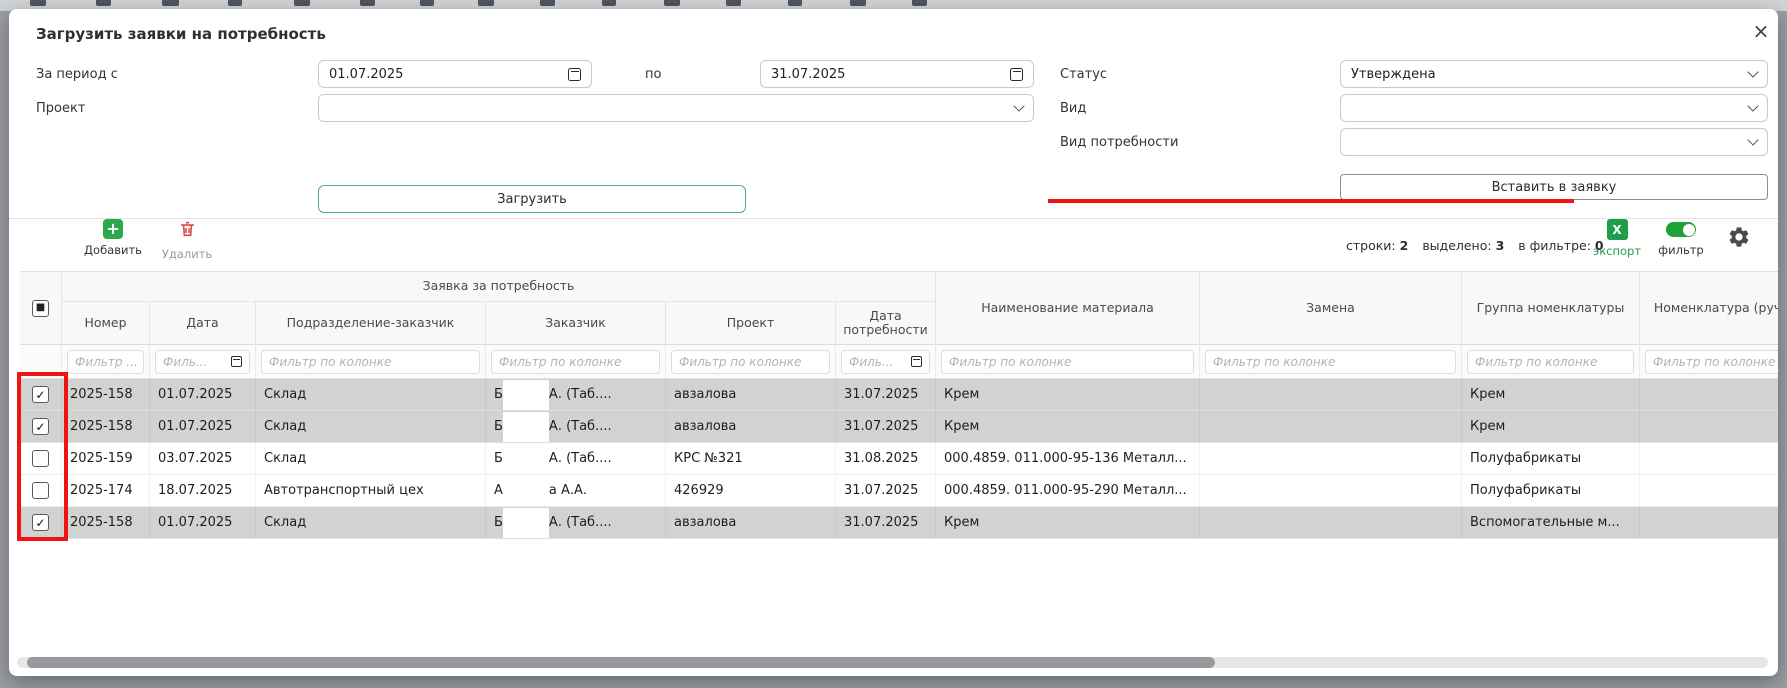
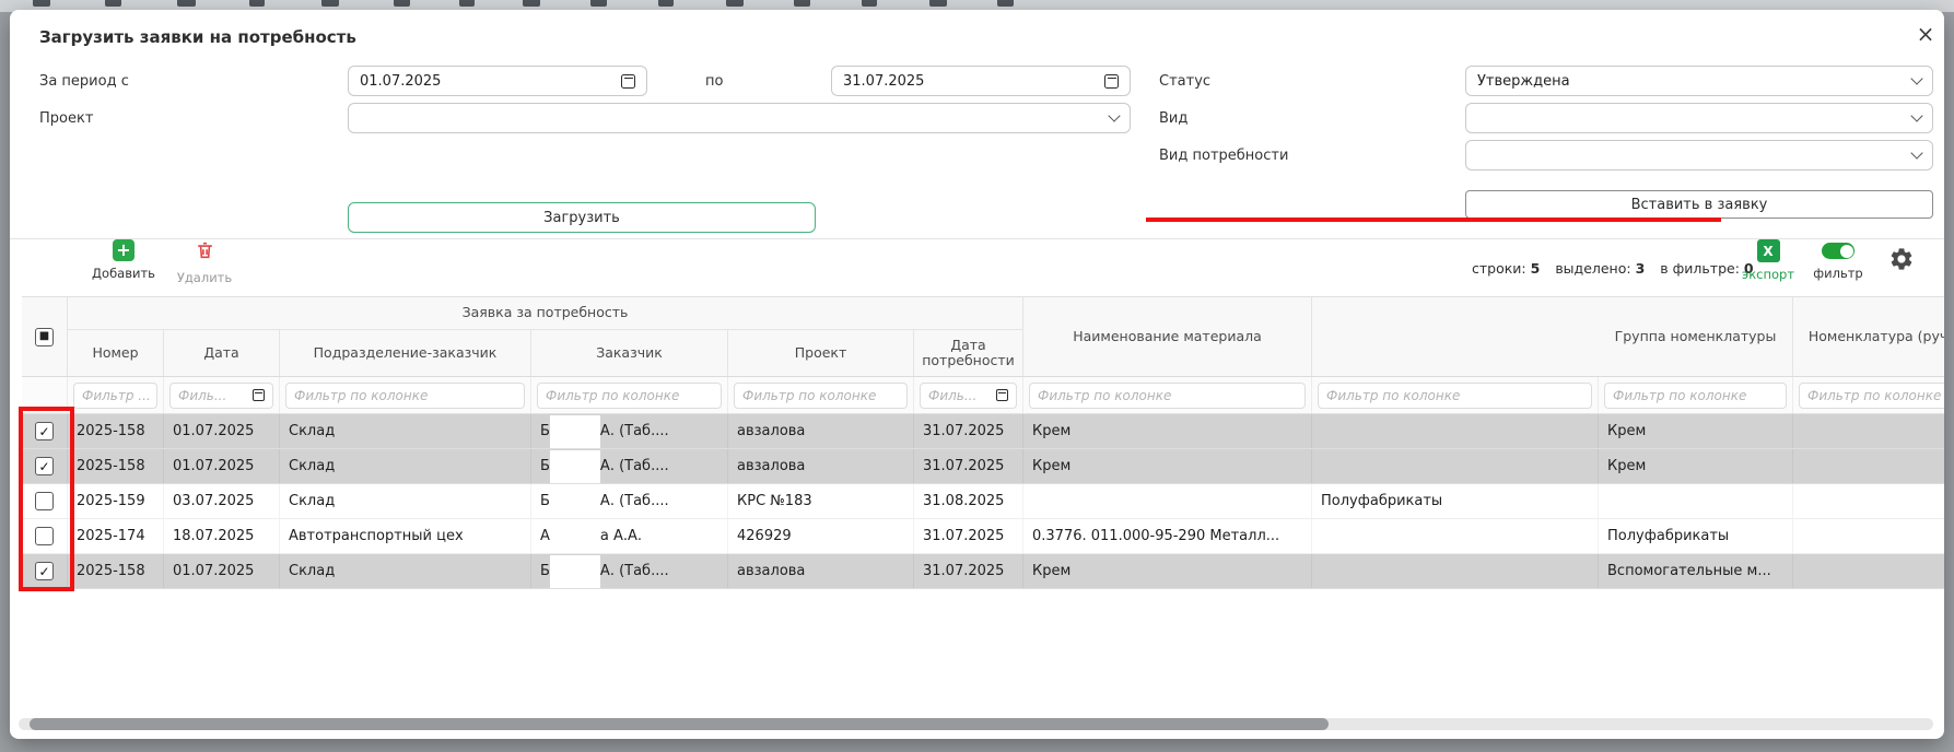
  Загрузить заявки на потребность
  ×
  За период с
  01.07.2025
  по
  31.07.2025
  Статус
  Утверждена
  Проект
  Вид
  Вид потребности
  Загрузить
  Вставить в заявку
  +
  Добавить
  Удалить
- строки: 2
+ строки: 5
  выделено: 3
  в фильтре: 0
  X
  экспорт
  фильтр
  ■
  Заявка за потребность
  Номер
  Дата
  Подразделение-заказчик
  Заказчик
  Проект
  Дата потребности
  Наименование материала
- Замена
  Группа номенклатуры
  Номенклатура (руч
  Фильтр ...
  Филь...
  Фильтр по колонке
  Фильтр по колонке
  Фильтр по колонке
  Филь...
  Фильтр по колонке
  Фильтр по колонке
  Фильтр по колонке
  Фильтр по колонке
  ✓
  2025-158
  01.07.2025
  Склад
  Б
  А. (Таб....
  авзалова
  31.07.2025
  Крем
  Крем
  ✓
  2025-158
  01.07.2025
  Склад
  Б
  А. (Таб....
  авзалова
  31.07.2025
  Крем
  Крем
  2025-159
  03.07.2025
  Склад
  Б
  А. (Таб....
- КРС №321
+ КРС №183
  31.08.2025
- 000.4859. 011.000-95-136 Металл...
  Полуфабрикаты
  2025-174
  18.07.2025
  Автотранспортный цех
  А
  а А.А.
  426929
  31.07.2025
- 000.4859. 011.000-95-290 Металл...
+ 0.3776. 011.000-95-290 Металл...
  Полуфабрикаты
  ✓
  2025-158
  01.07.2025
  Склад
  Б
  А. (Таб....
  авзалова
  31.07.2025
  Крем
  Вспомогательные м...
